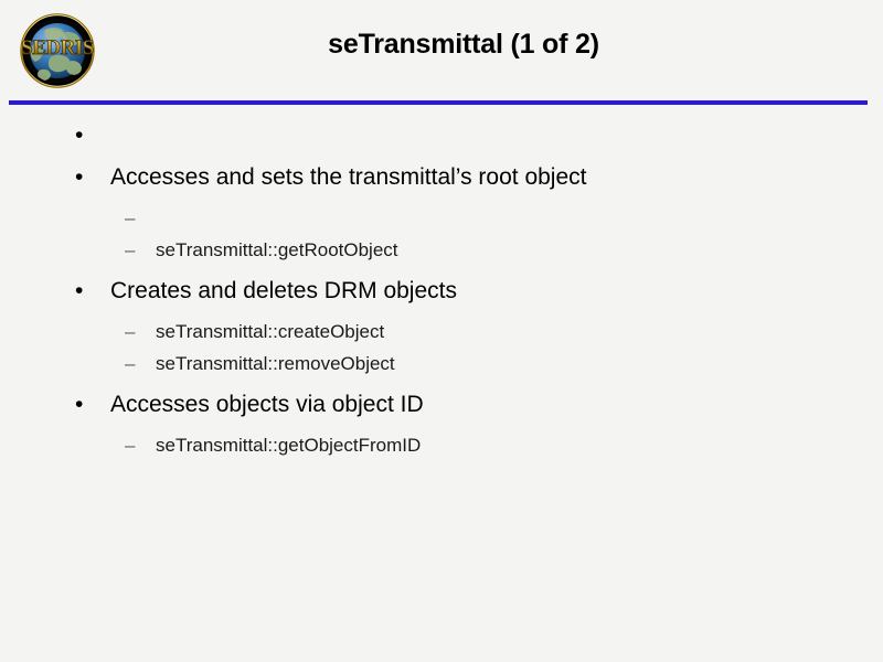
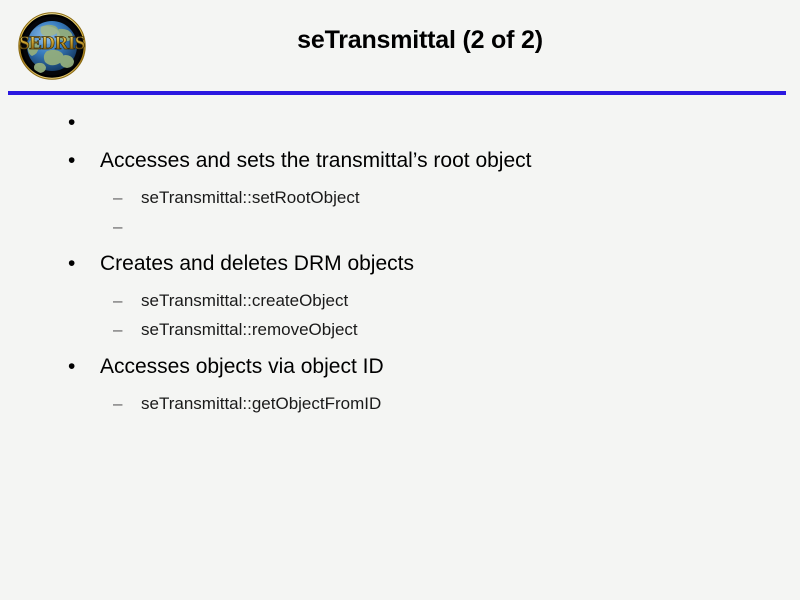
  SEDRIS
- seTransmittal (1 of 2)
+ seTransmittal (2 of 2)
  •
  •
  Accesses and sets the transmittal’s root object
  –
+ seTransmittal::setRootObject
  –
- seTransmittal::getRootObject
  •
  Creates and deletes DRM objects
  –
  seTransmittal::createObject
  –
  seTransmittal::removeObject
  •
  Accesses objects via object ID
  –
  seTransmittal::getObjectFromID
